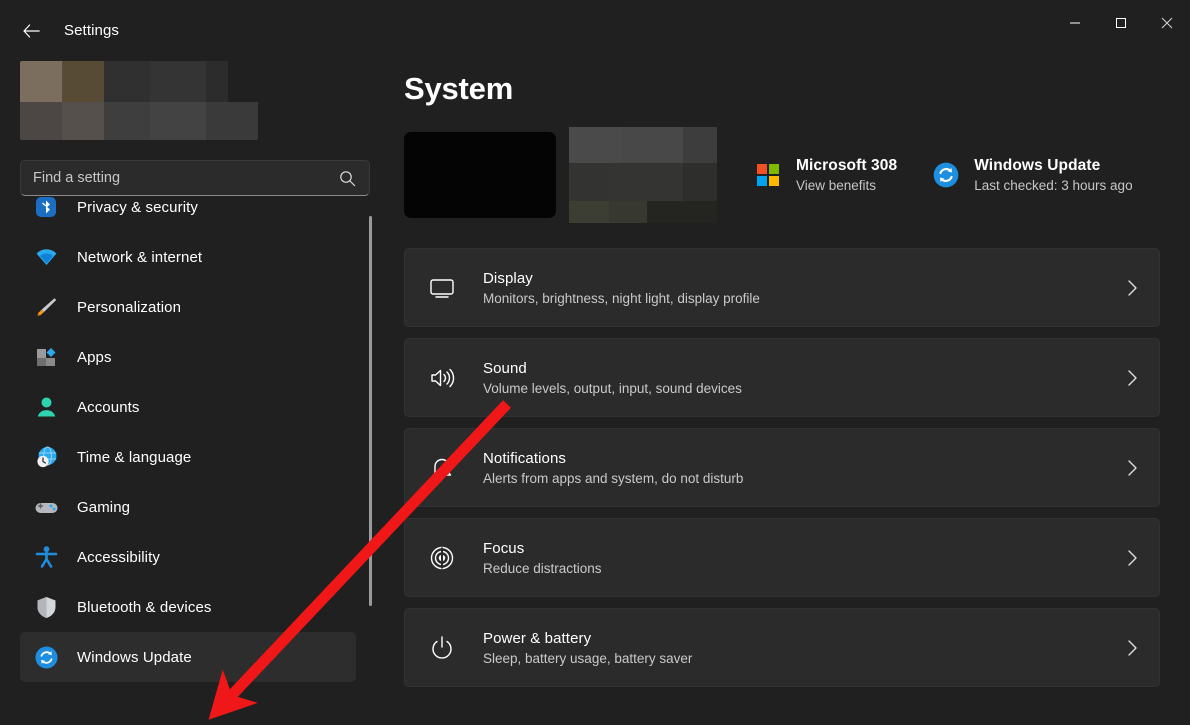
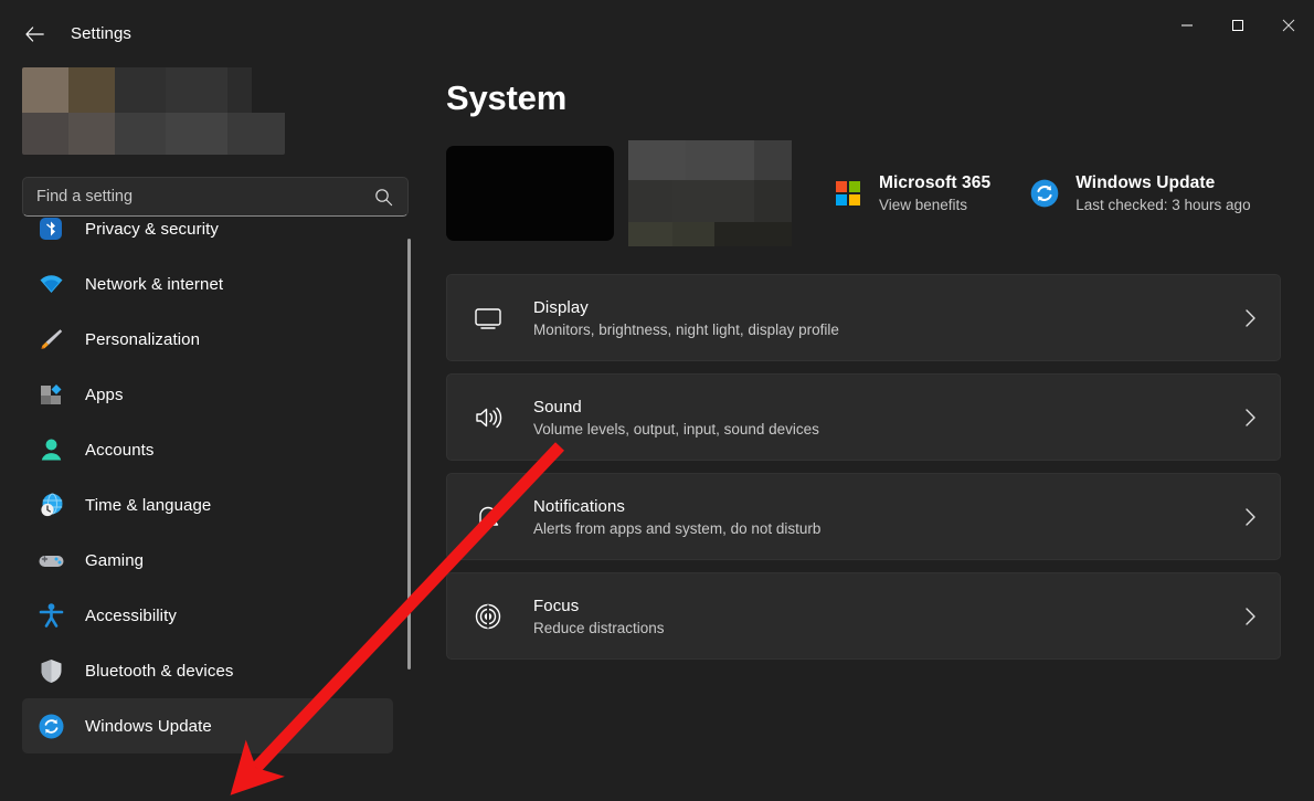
  Settings
  Find a setting
  Privacy & security
  Network & internet
  Personalization
  Apps
  Accounts
  Time & language
  Gaming
  Accessibility
  Bluetooth & devices
  Windows Update
  System
- Microsoft 308
+ Microsoft 365
  View benefits
  Windows Update
  Last checked: 3 hours ago
  Display
  Monitors, brightness, night light, display profile
  Sound
  Volume levels, output, input, sound devices
  Notifications
  Alerts from apps and system, do not disturb
  Focus
  Reduce distractions
- Power & battery
- Sleep, battery usage, battery saver
